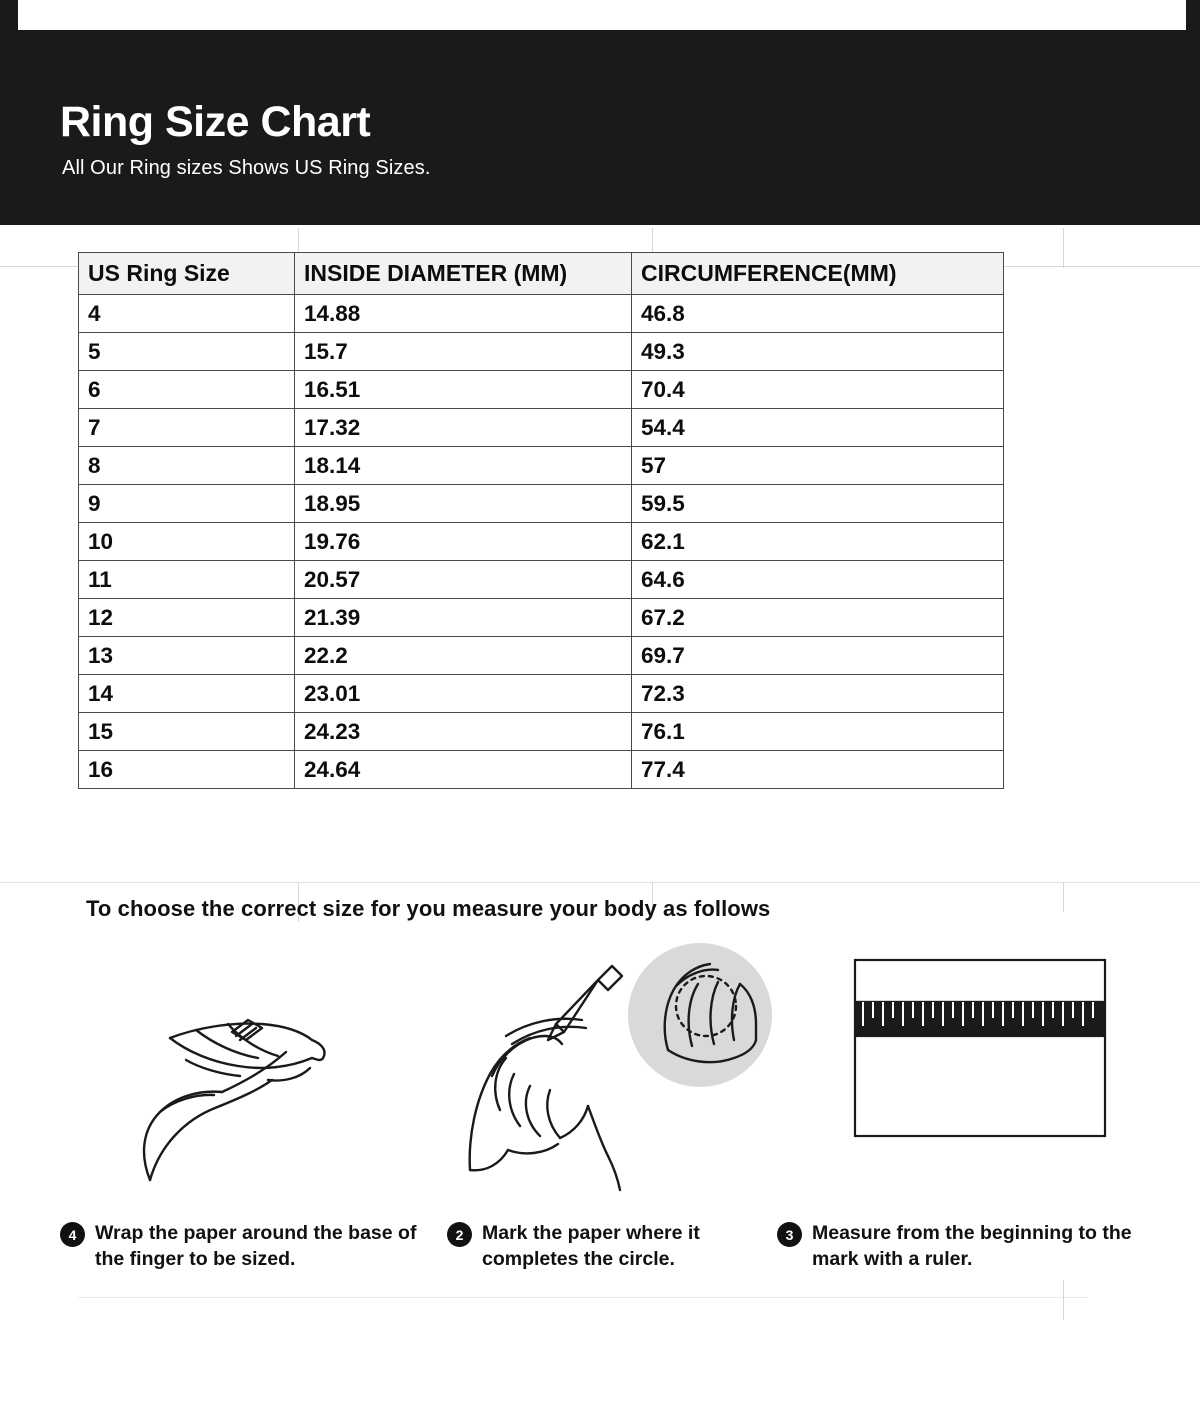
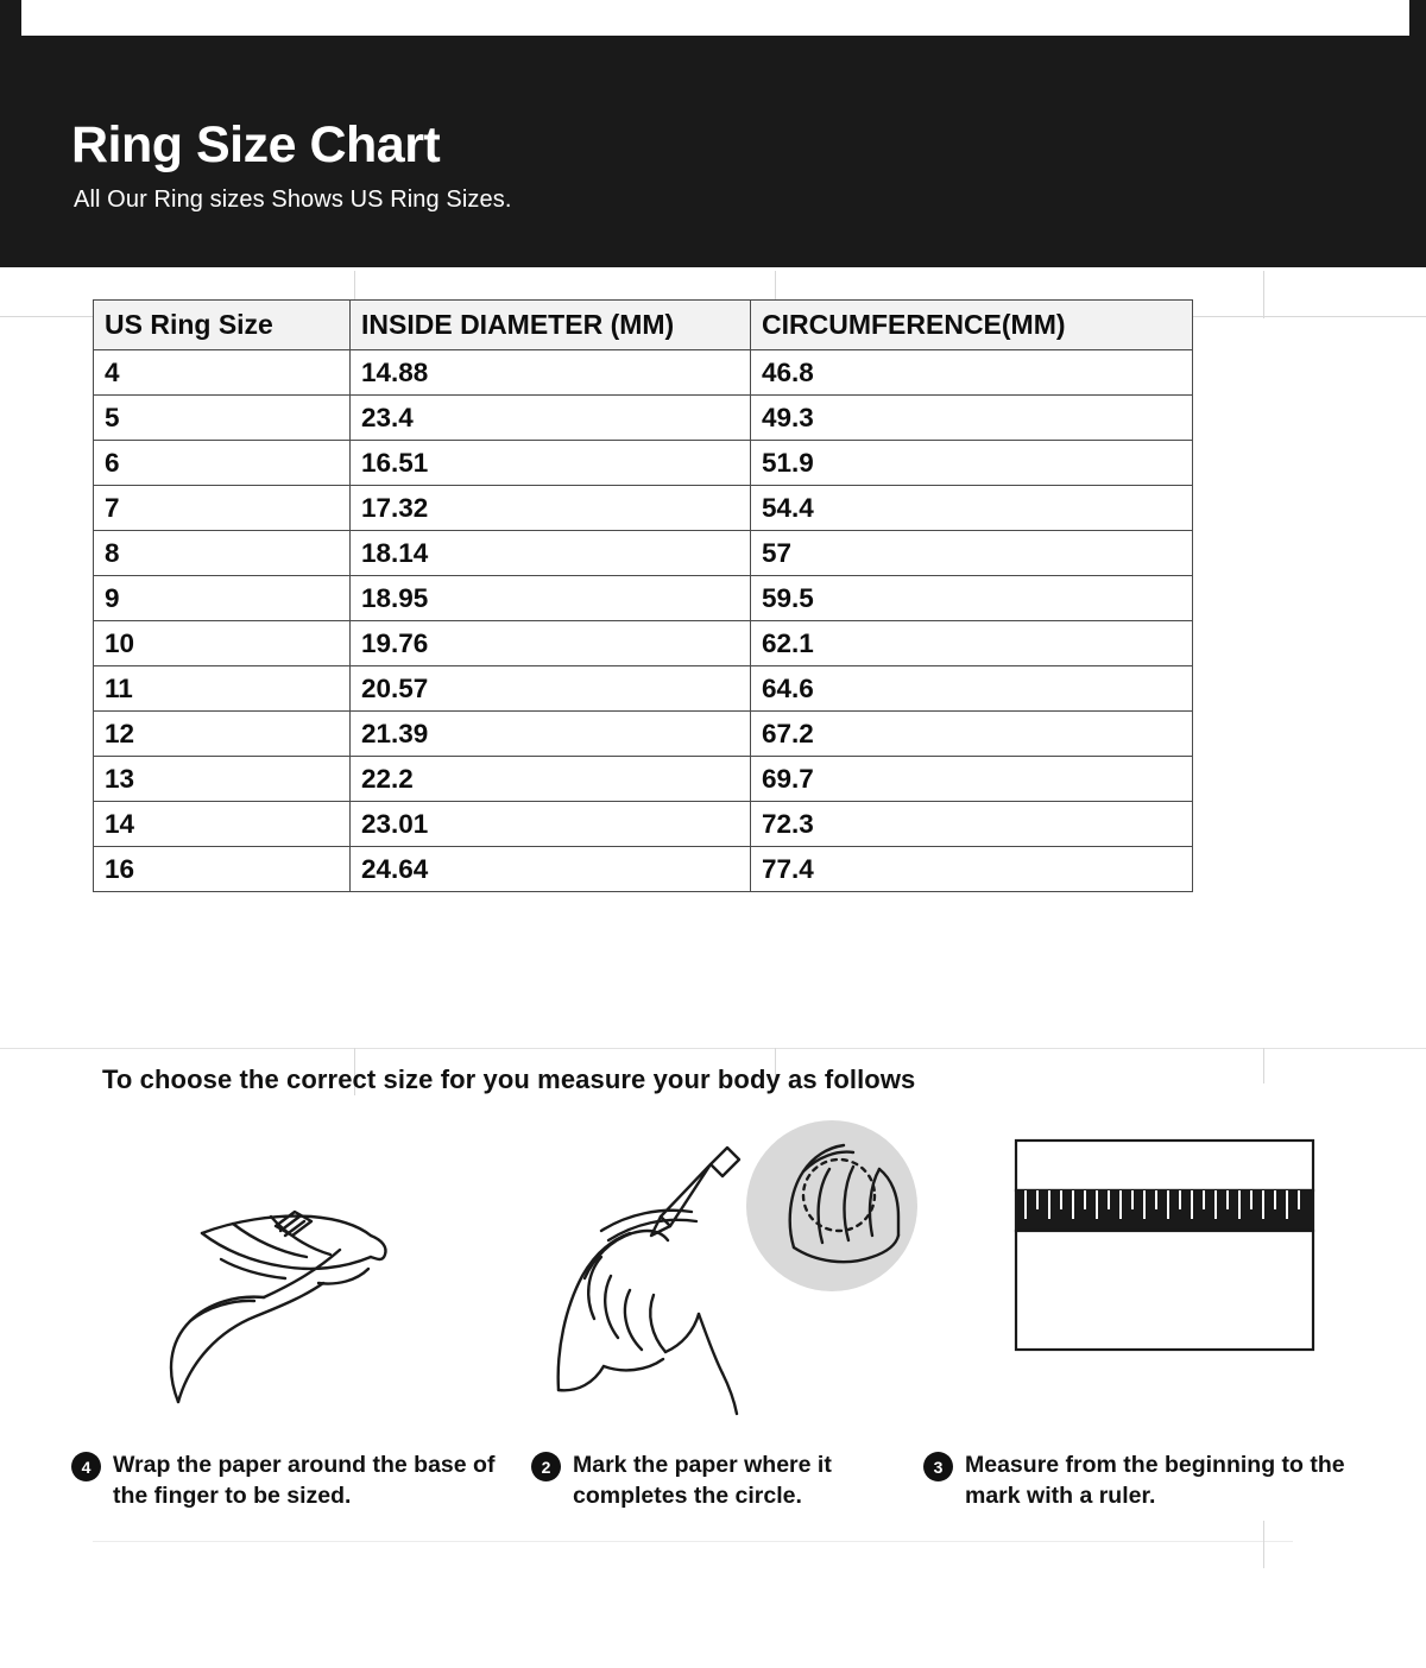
  Ring Size Chart
  All Our Ring sizes Shows US Ring Sizes.
  US Ring Size	INSIDE DIAMETER (MM)	CIRCUMFERENCE(MM)
  4	14.88	46.8
- 5	15.7	49.3
+ 5	23.4	49.3
- 6	16.51	70.4
+ 6	16.51	51.9
  7	17.32	54.4
  8	18.14	57
  9	18.95	59.5
  10	19.76	62.1
  11	20.57	64.6
  12	21.39	67.2
  13	22.2	69.7
  14	23.01	72.3
- 15	24.23	76.1
  16	24.64	77.4
  To choose the correct size for you measure your body as follows
  4
  Wrap the paper around the base of the finger to be sized.
  2
  Mark the paper where it completes the circle.
  3
  Measure from the beginning to the mark with a ruler.
